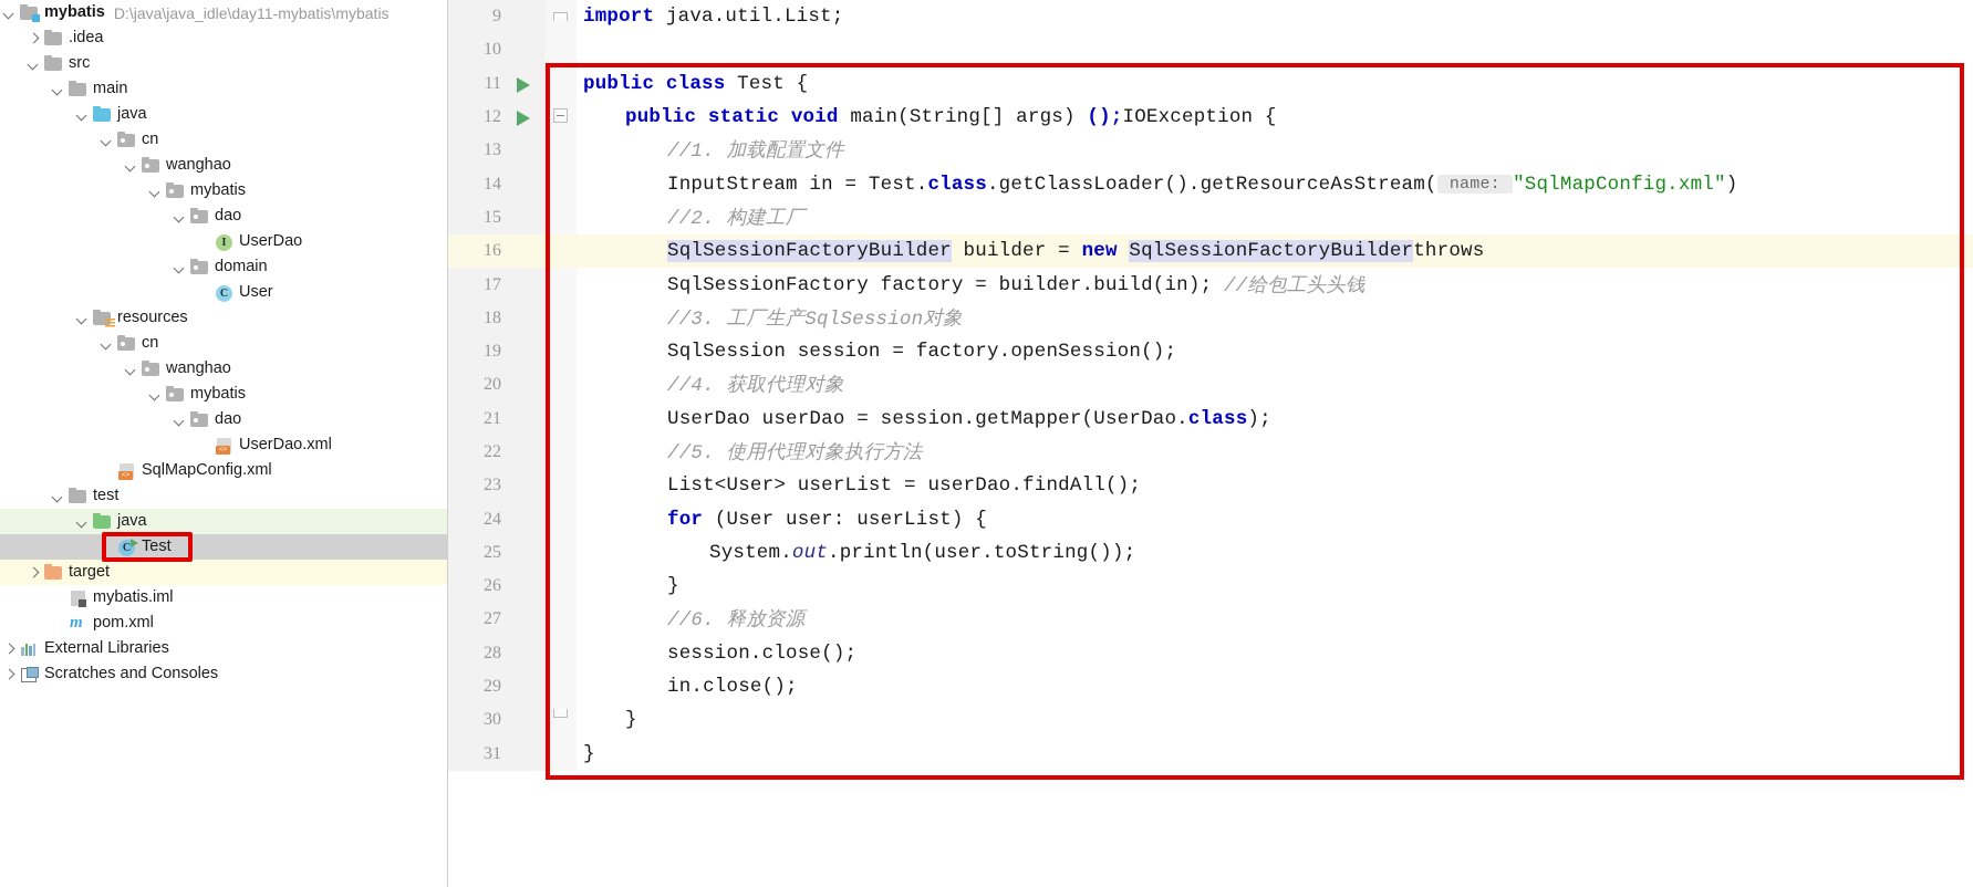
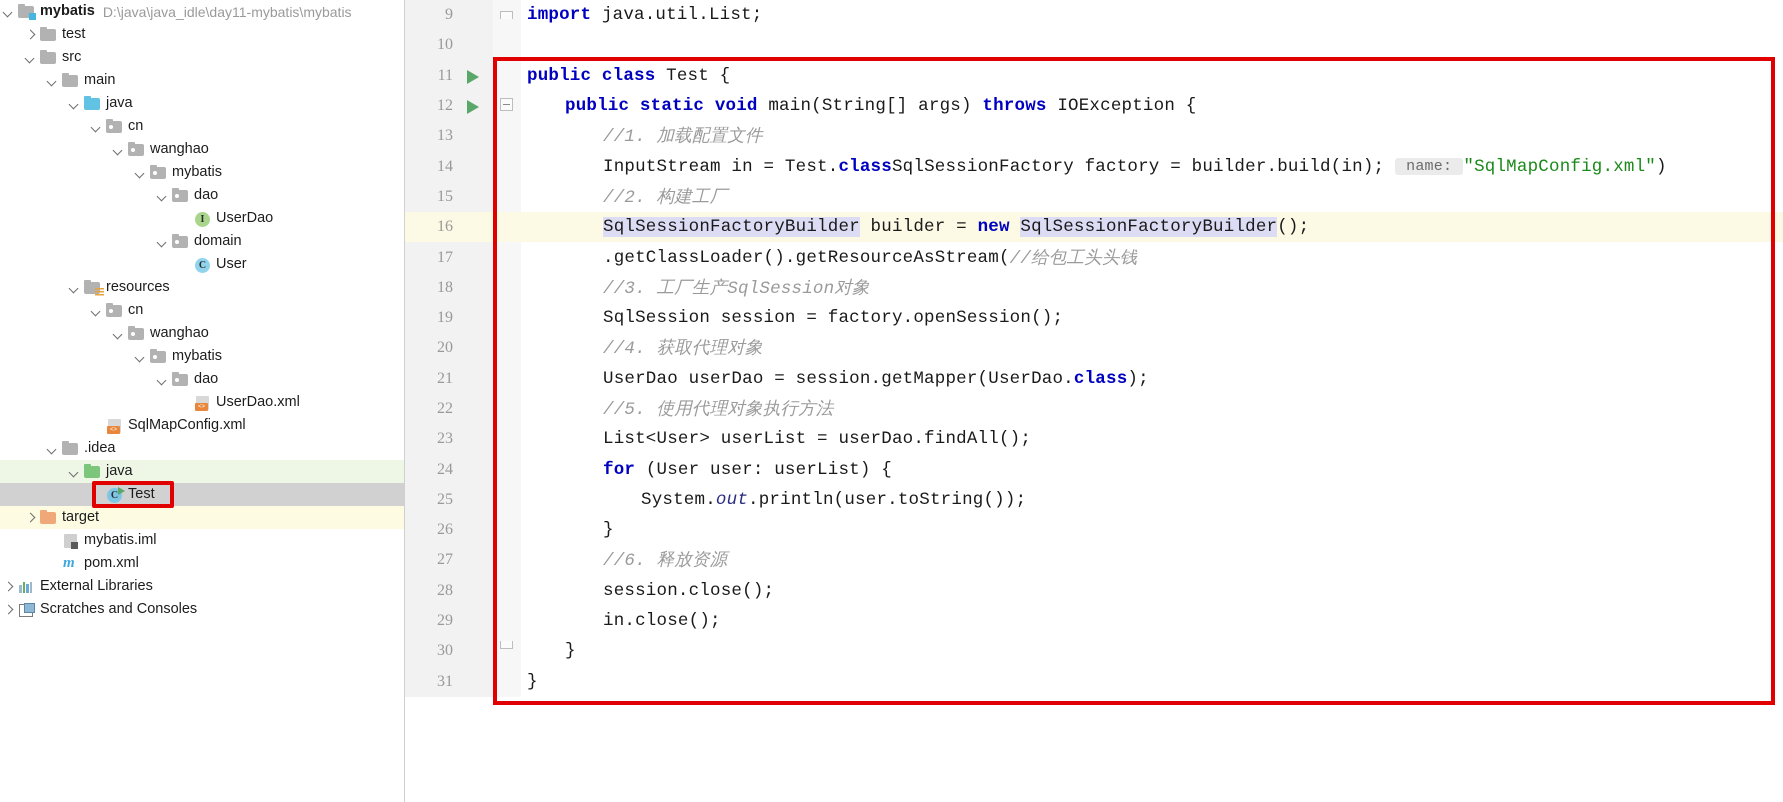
  mybatis
  D:\java\java_idle\day11-mybatis\mybatis
- .idea
+ test
  src
  main
  java
  cn
  wanghao
  mybatis
  dao
  I
  UserDao
  domain
  C
  User
  resources
  cn
  wanghao
  mybatis
  dao
  UserDao.xml
  SqlMapConfig.xml
- test
+ .idea
  java
  C
  Test
  target
  mybatis.iml
  m
  pom.xml
  External Libraries
  Scratches and Consoles
  9
  import
  java.util.List;
  10
  11
  public class
  Test {
  12
  public static void
  main(String[] args)
- ();
+ throws
  IOException {
  13
  //1. 加载配置文件
  14
  InputStream in = Test.
  class
- .getClassLoader().getResourceAsStream(
+ SqlSessionFactory factory = builder.build(in);
  name:
  "SqlMapConfig.xml"
  )
  15
  //2. 构建工厂
  16
  SqlSessionFactoryBuilder
  builder =
  new
  SqlSessionFactoryBuilder
- throws
+ ();
  17
- SqlSessionFactory factory = builder.build(in);
+ .getClassLoader().getResourceAsStream(
  //给包工头头钱
  18
  //3. 工厂生产SqlSession对象
  19
  SqlSession session = factory.openSession();
  20
  //4. 获取代理对象
  21
  UserDao userDao = session.getMapper(UserDao.
  class
  );
  22
  //5. 使用代理对象执行方法
  23
  List<User> userList = userDao.findAll();
  24
  for
  (User user: userList) {
  25
  System.
  out
  .println(user.toString());
  26
  }
  27
  //6. 释放资源
  28
  session.close();
  29
  in.close();
  30
  }
  31
  }
